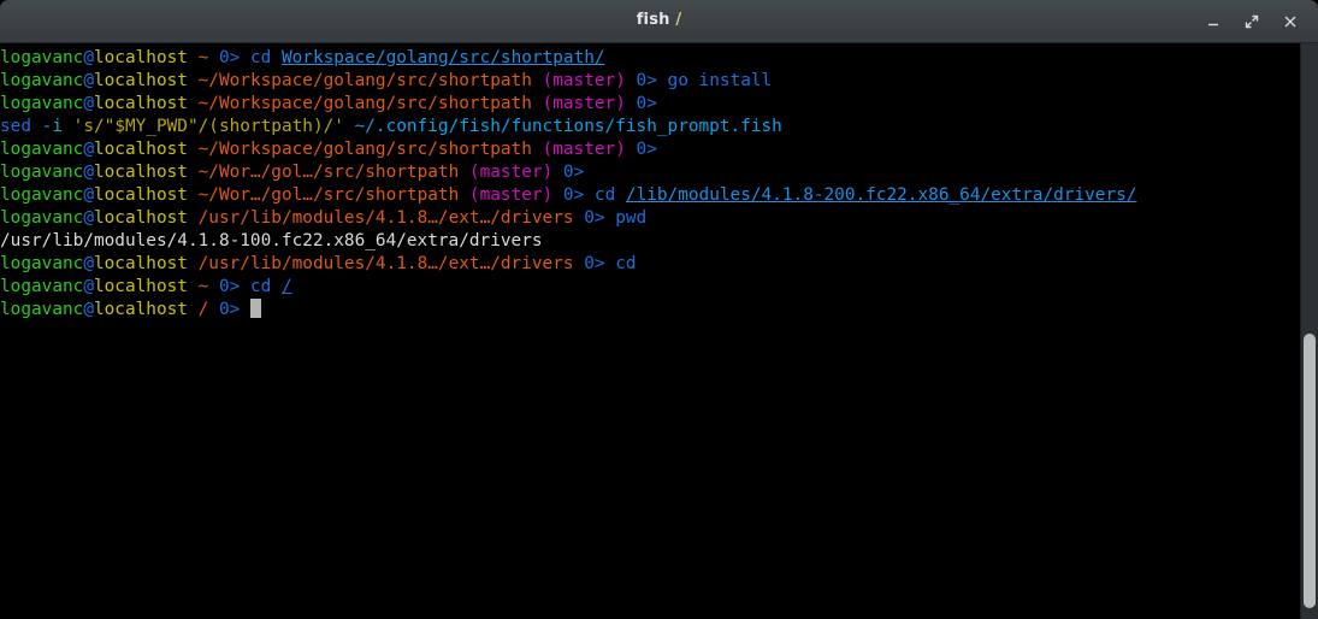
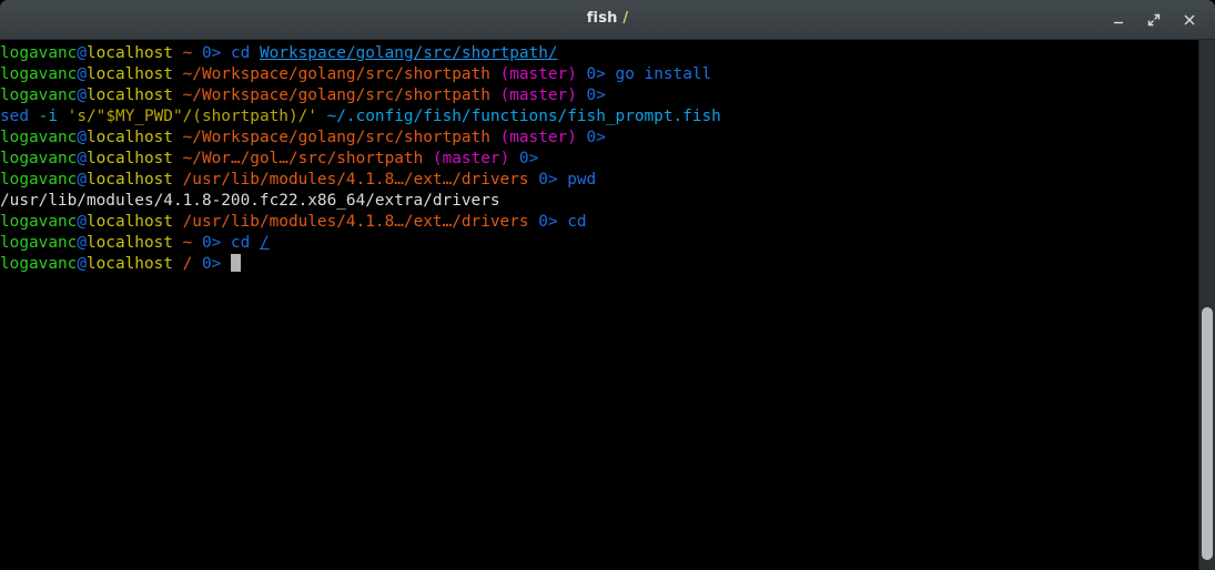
  fish /
  logavanc@localhost ~ 0> cd Workspace/golang/src/shortpath/
  logavanc@localhost ~/Workspace/golang/src/shortpath (master) 0> go install
  logavanc@localhost ~/Workspace/golang/src/shortpath (master) 0>
  sed -i 's/"$MY_PWD"/(shortpath)/' ~/.config/fish/functions/fish_prompt.fish
  logavanc@localhost ~/Workspace/golang/src/shortpath (master) 0>
  logavanc@localhost ~/Wor…/gol…/src/shortpath (master) 0>
- logavanc@localhost ~/Wor…/gol…/src/shortpath (master) 0> cd /lib/modules/4.1.8-200.fc22.x86_64/extra/drivers/
  logavanc@localhost /usr/lib/modules/4.1.8…/ext…/drivers 0> pwd
- /usr/lib/modules/4.1.8-100.fc22.x86_64/extra/drivers
+ /usr/lib/modules/4.1.8-200.fc22.x86_64/extra/drivers
  logavanc@localhost /usr/lib/modules/4.1.8…/ext…/drivers 0> cd
  logavanc@localhost ~ 0> cd /
  logavanc@localhost / 0>
